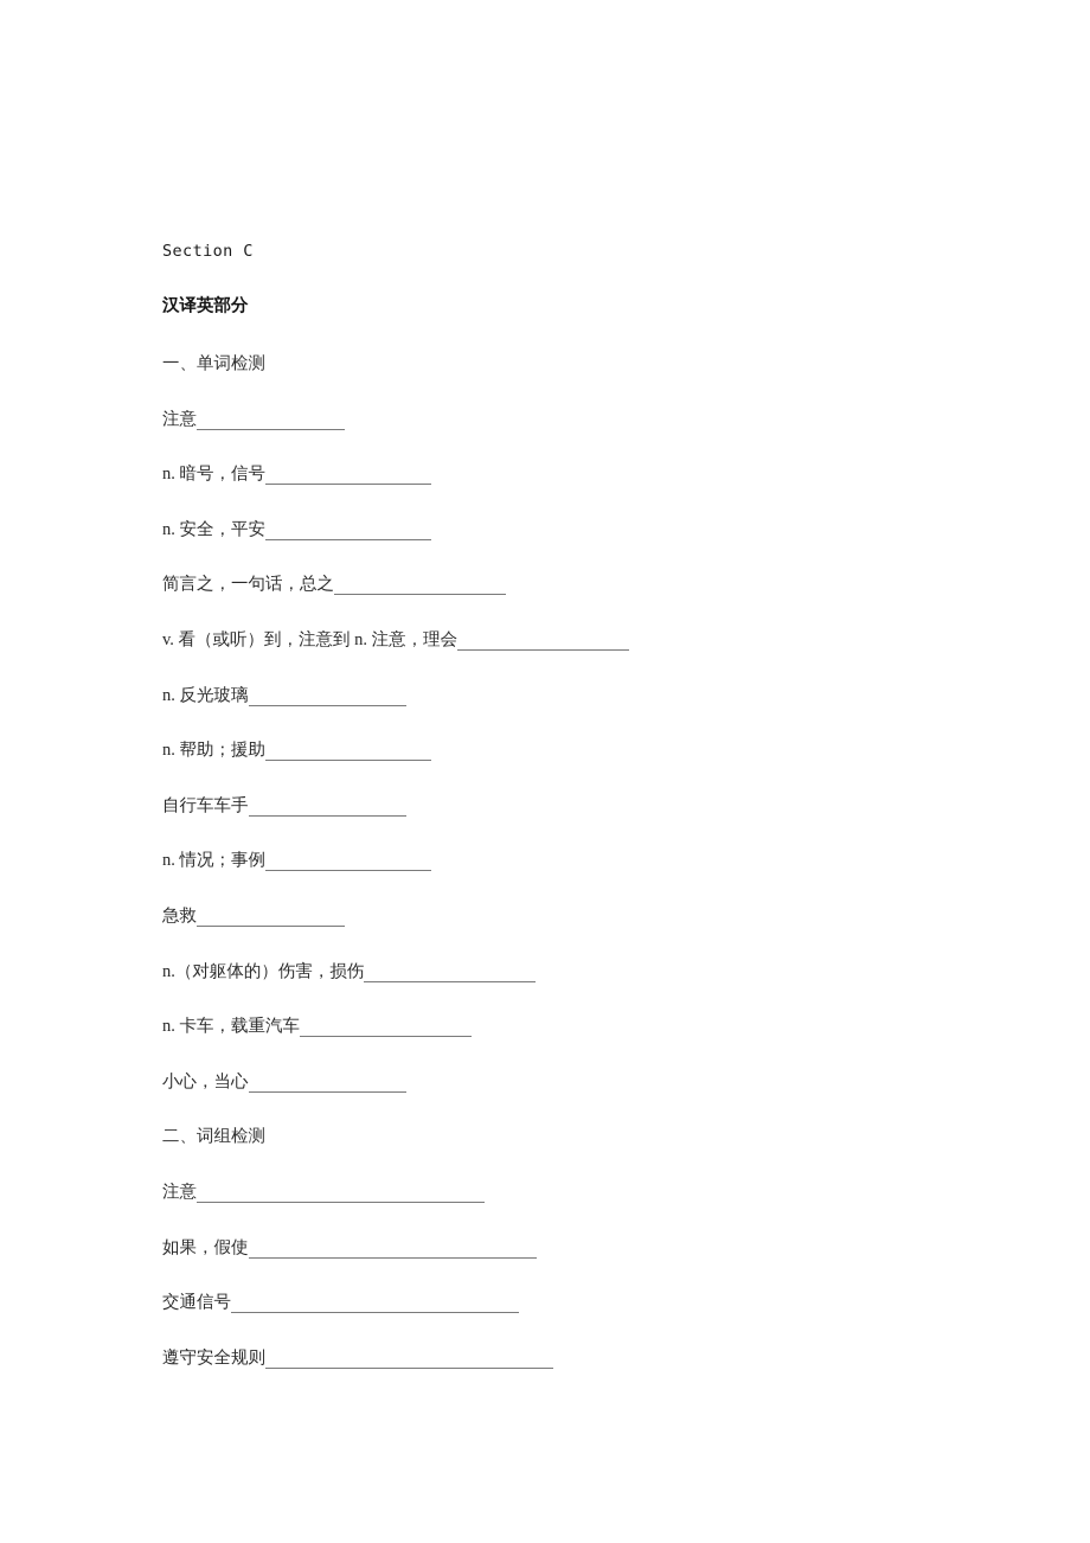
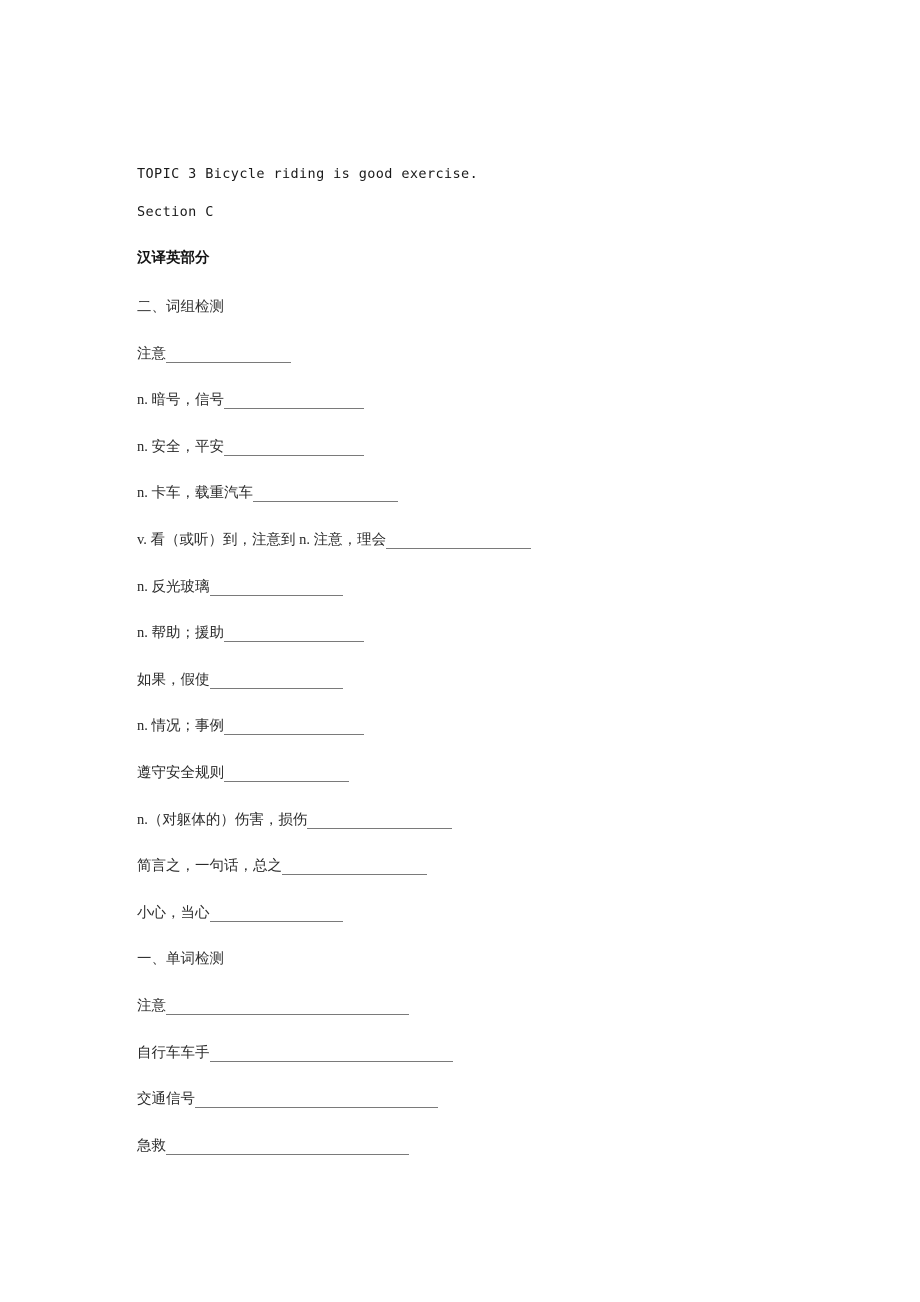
+ TOPIC 3 Bicycle riding is good exercise.
  Section C
  汉译英部分
- 一、单词检测
+ 二、词组检测
  注意
  n. 暗号，信号
  n. 安全，平安
- 简言之，一句话，总之
+ n. 卡车，载重汽车
  v. 看（或听）到，注意到 n. 注意，理会
  n. 反光玻璃
  n. 帮助；援助
- 自行车车手
+ 如果，假使
  n. 情况；事例
- 急救
+ 遵守安全规则
  n.（对躯体的）伤害，损伤
- n. 卡车，载重汽车
+ 简言之，一句话，总之
  小心，当心
- 二、词组检测
+ 一、单词检测
  注意
- 如果，假使
+ 自行车车手
  交通信号
- 遵守安全规则
+ 急救
